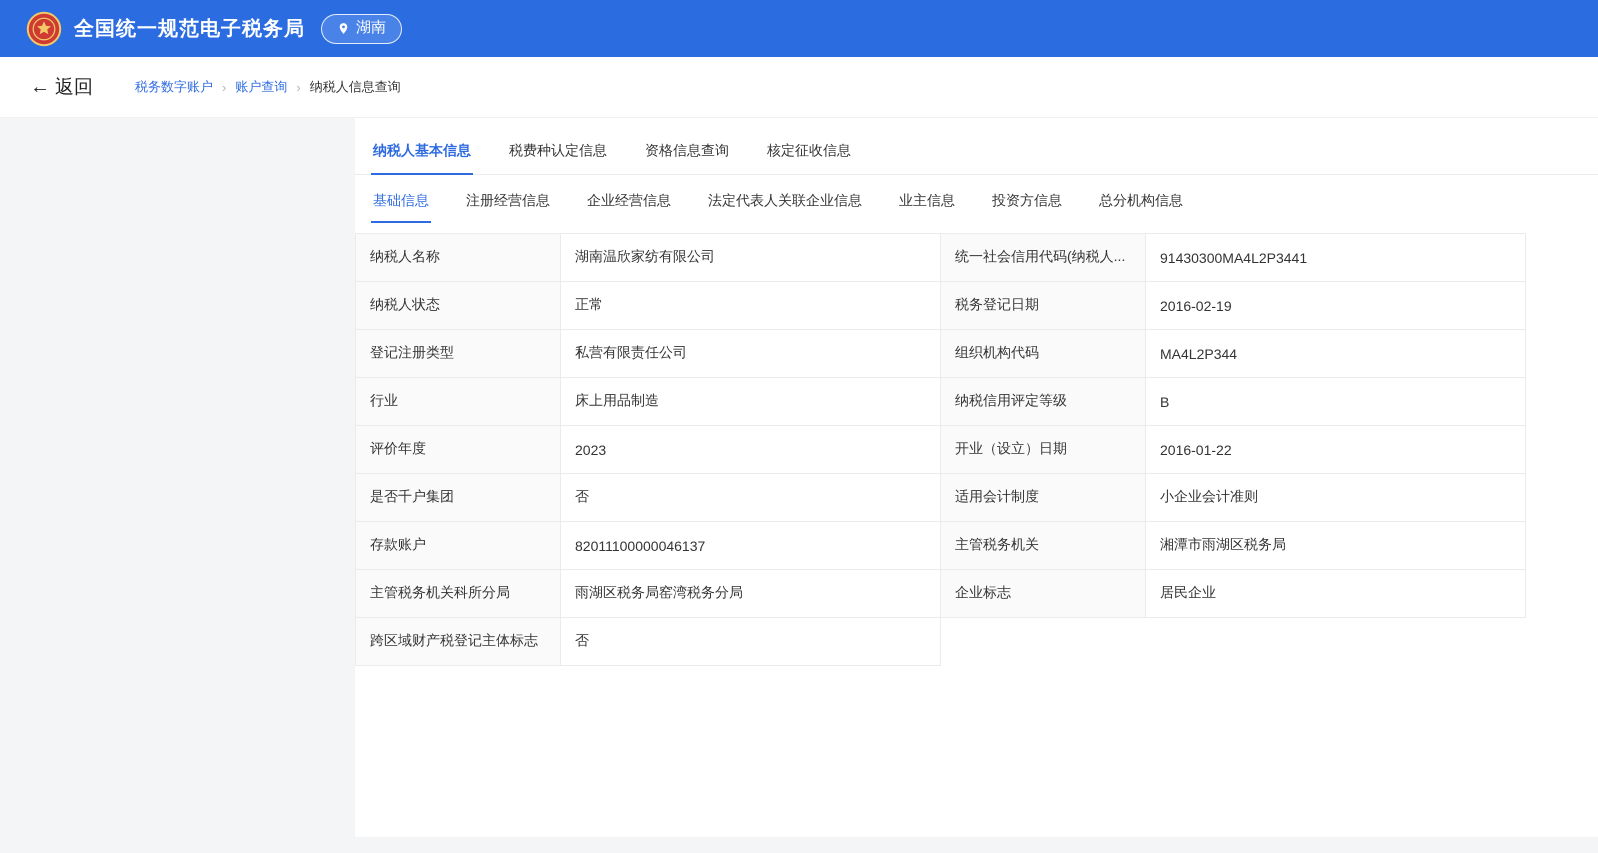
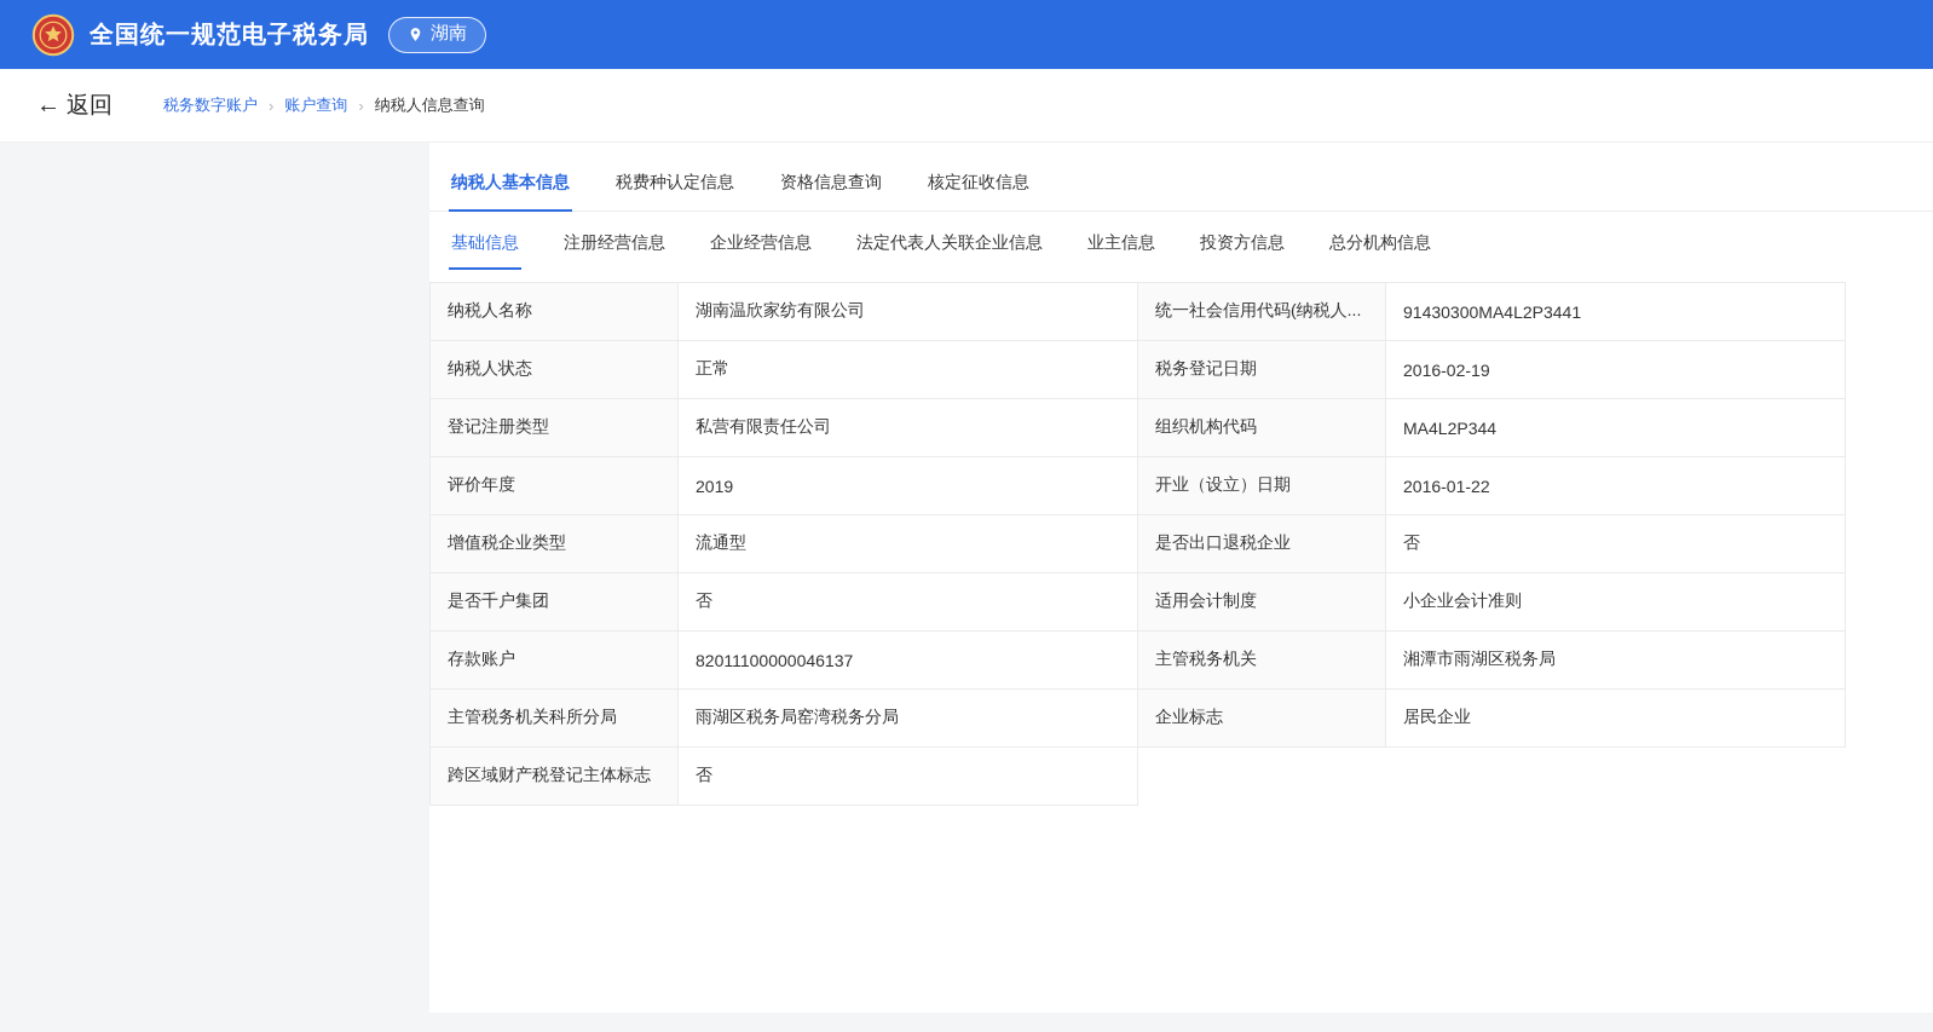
  全国统一规范电子税务局
  湖南
  ←
  返回
  税务数字账户
  ›
  账户查询
  ›
  纳税人信息查询
  纳税人基本信息
  税费种认定信息
  资格信息查询
  核定征收信息
  基础信息
  注册经营信息
  企业经营信息
  法定代表人关联企业信息
  业主信息
  投资方信息
  总分机构信息
  纳税人名称	湖南温欣家纺有限公司	统一社会信用代码(纳税人...	91430300MA4L2P3441
  纳税人状态	正常	税务登记日期	2016-02-19
  登记注册类型	私营有限责任公司	组织机构代码	MA4L2P344
- 行业	床上用品制造	纳税信用评定等级	B
- 评价年度	2023	开业（设立）日期	2016-01-22
+ 评价年度	2019	开业（设立）日期	2016-01-22
+ 增值税企业类型	流通型	是否出口退税企业	否
  是否千户集团	否	适用会计制度	小企业会计准则
  存款账户	82011100000046137	主管税务机关	湘潭市雨湖区税务局
  主管税务机关科所分局	雨湖区税务局窑湾税务分局	企业标志	居民企业
  跨区域财产税登记主体标志	否
